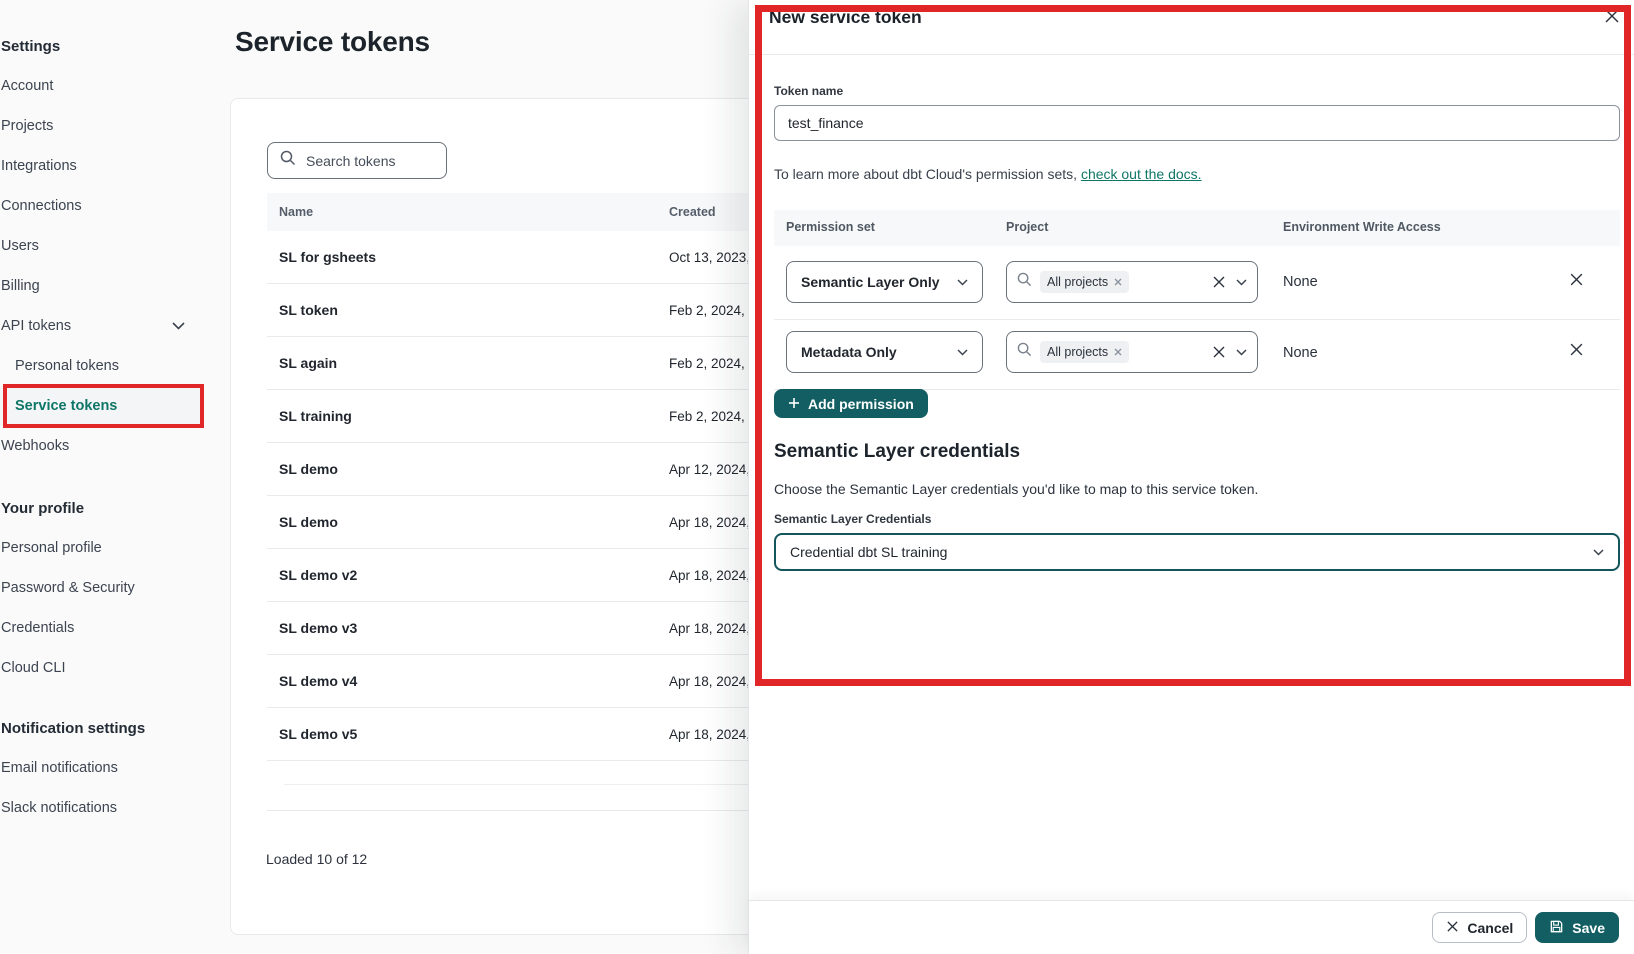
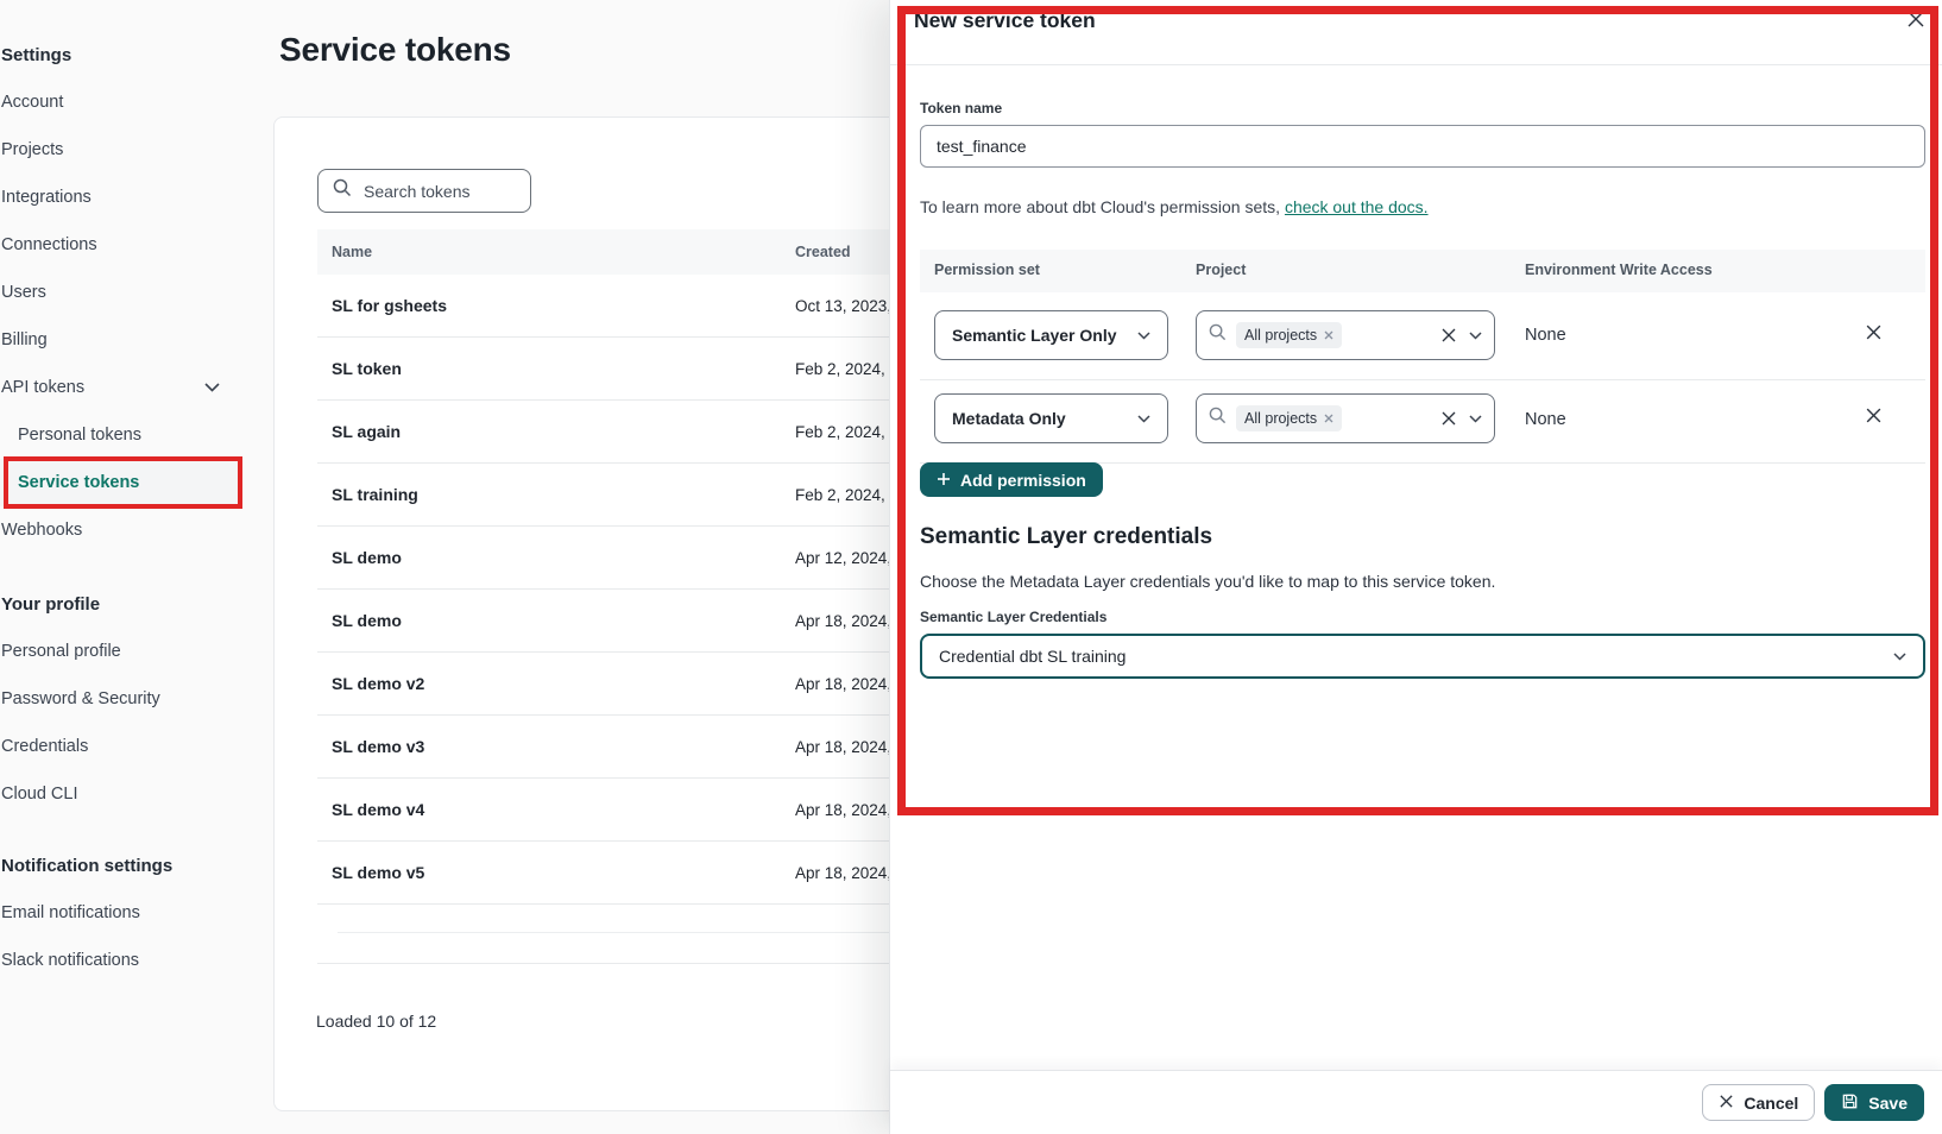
  Settings
  Account
  Projects
  Integrations
  Connections
  Users
  Billing
  API tokens
  Personal tokens
  Service tokens
  Webhooks
  Your profile
  Personal profile
  Password & Security
  Credentials
  Cloud CLI
  Notification settings
  Email notifications
  Slack notifications
  Service tokens
  Search tokens
  Name
  Created
  SL for gsheets
  Oct 13, 2023
  SL token
  Feb 2, 2024,
  SL again
  Feb 2, 2024,
  SL training
  Feb 2, 2024,
  SL demo
  Apr 12, 2024
  SL demo
  Apr 18, 2024
  SL demo v2
  Apr 18, 2024
  SL demo v3
  Apr 18, 2024
  SL demo v4
  Apr 18, 2024
  SL demo v5
  Apr 18, 2024
  Loaded 10 of 12
  New service token
  Token name
  test_finance
  To learn more about dbt Cloud's permission sets, check out the docs.
  Permission set
  Project
  Environment Write Access
  Semantic Layer Only
  All projects
  None
  Metadata Only
  All projects
  None
  Add permission
  Semantic Layer credentials
- Choose the Semantic Layer credentials you'd like to map to this service token.
+ Choose the Metadata Layer credentials you'd like to map to this service token.
  Semantic Layer Credentials
  Credential dbt SL training
  Cancel
  Save
